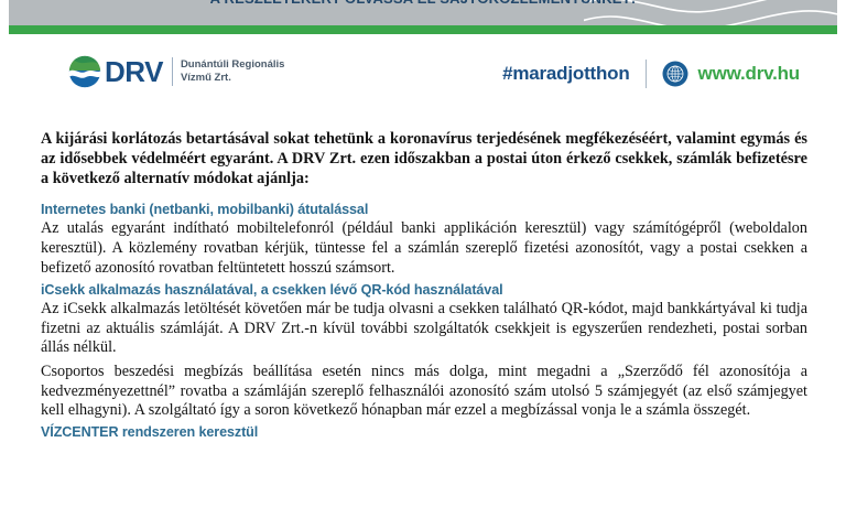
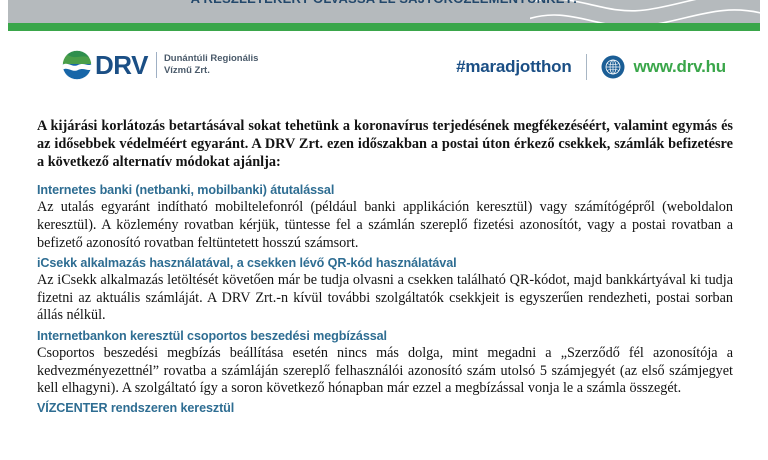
  DRV
  Dunántúli Regionális
  Vízmű Zrt.
  #maradjotthon
  www.drv.hu
  A kijárási korlátozás betartásával sokat tehetünk a koronavírus terjedésének megfékezéséért, valamint egymás és az idősebbek védelméért egyaránt. A DRV Zrt. ezen időszakban a postai úton érkező csekkek, számlák befizetésre a következő alternatív módokat ajánlja:
  Internetes banki (netbanki, mobilbanki) átutalással
- Az utalás egyaránt indítható mobiltelefonról (például banki applikáción keresztül) vagy számítógépről (weboldalon keresztül). A közlemény rovatban kérjük, tüntesse fel a számlán szereplő fizetési azonosítót, vagy a postai csekken a befizető azonosító rovatban feltüntetett hosszú számsort.
+ Az utalás egyaránt indítható mobiltelefonról (például banki applikáción keresztül) vagy számítógépről (weboldalon keresztül). A közlemény rovatban kérjük, tüntesse fel a számlán szereplő fizetési azonosítót, vagy a postai rovatban a befizető azonosító rovatban feltüntetett hosszú számsort.
  iCsekk alkalmazás használatával, a csekken lévő QR-kód használatával
  Az iCsekk alkalmazás letöltését követően már be tudja olvasni a csekken található QR-kódot, majd bankkártyával ki tudja fizetni az aktuális számláját. A DRV Zrt.-n kívül további szolgáltatók csekkjeit is egyszerűen rendezheti, postai sorban állás nélkül.
+ Internetbankon keresztül csoportos beszedési megbízással
  Csoportos beszedési megbízás beállítása esetén nincs más dolga, mint megadni a „Szerződő fél azonosítója a kedvezményezettnél” rovatba a számláján szereplő felhasználói azonosító szám utolsó 5 számjegyét (az első számjegyet kell elhagyni). A szolgáltató így a soron következő hónapban már ezzel a megbízással vonja le a számla összegét.
  VÍZCENTER rendszeren keresztül
